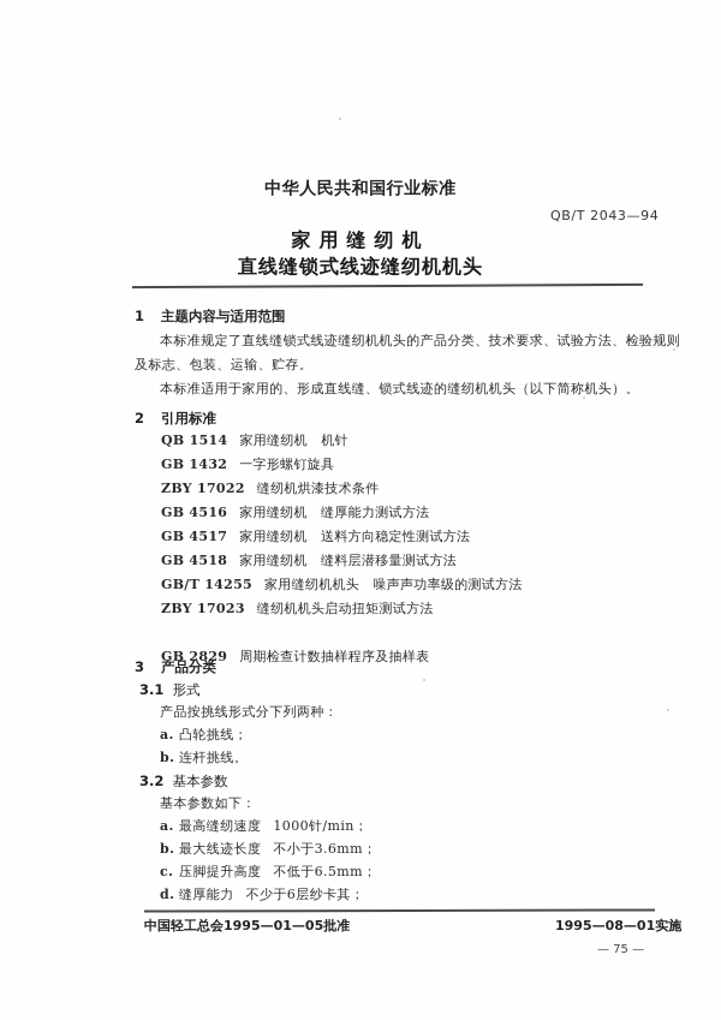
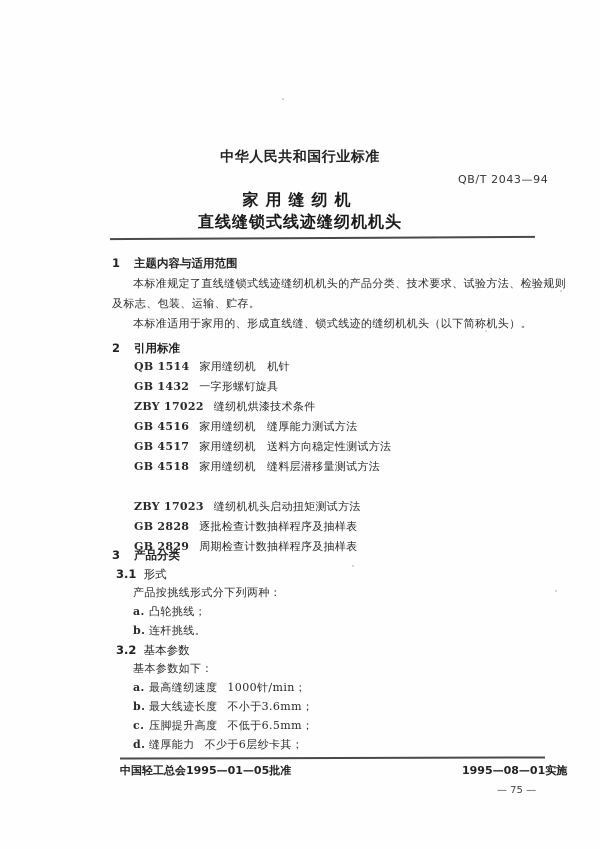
  中华人民共和国行业标准
  QB/T 2043—94
  家用缝纫机
  直线缝锁式线迹缝纫机机头
  1 主题内容与适用范围
  本标准规定了直线缝锁式线迹缝纫机机头的产品分类、技术要求、试验方法、检验规则
  及标志、包装、运输、贮存。
  本标准适用于家用的、形成直线缝、锁式线迹的缝纫机机头（以下简称机头）。
  2 引用标准
  QB 1514 家用缝纫机 机针
  GB 1432 一字形螺钉旋具
  ZBY 17022 缝纫机烘漆技术条件
  GB 4516 家用缝纫机 缝厚能力测试方法
  GB 4517 家用缝纫机 送料方向稳定性测试方法
  GB 4518 家用缝纫机 缝料层潜移量测试方法
- GB/T 14255 家用缝纫机机头 噪声声功率级的测试方法
  ZBY 17023 缝纫机机头启动扭矩测试方法
+ GB 2828 逐批检查计数抽样程序及抽样表
  GB 2829 周期检查计数抽样程序及抽样表
  3 产品分类
  3.1 形式
  产品按挑线形式分下列两种：
  a. 凸轮挑线；
  b. 连杆挑线。
  3.2 基本参数
  基本参数如下：
  a. 最高缝纫速度 1000针/min；
  b. 最大线迹长度 不小于3.6mm；
  c. 压脚提升高度 不低于6.5mm；
  d. 缝厚能力 不少于6层纱卡其；
  中国轻工总会1995—01—05批准
  1995—08—01实施
  — 75 —
